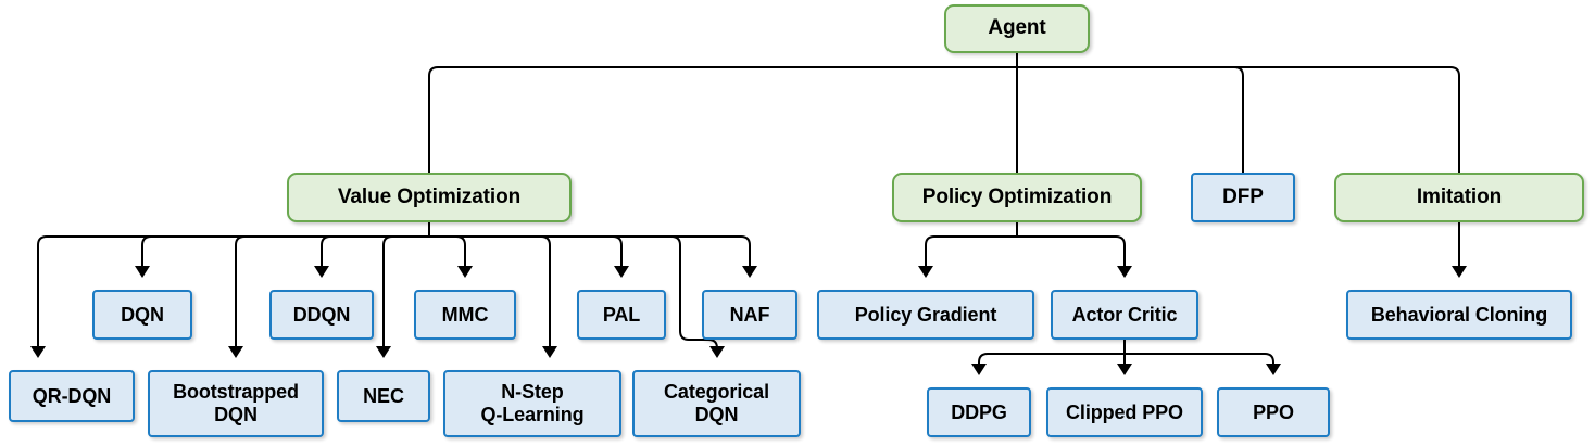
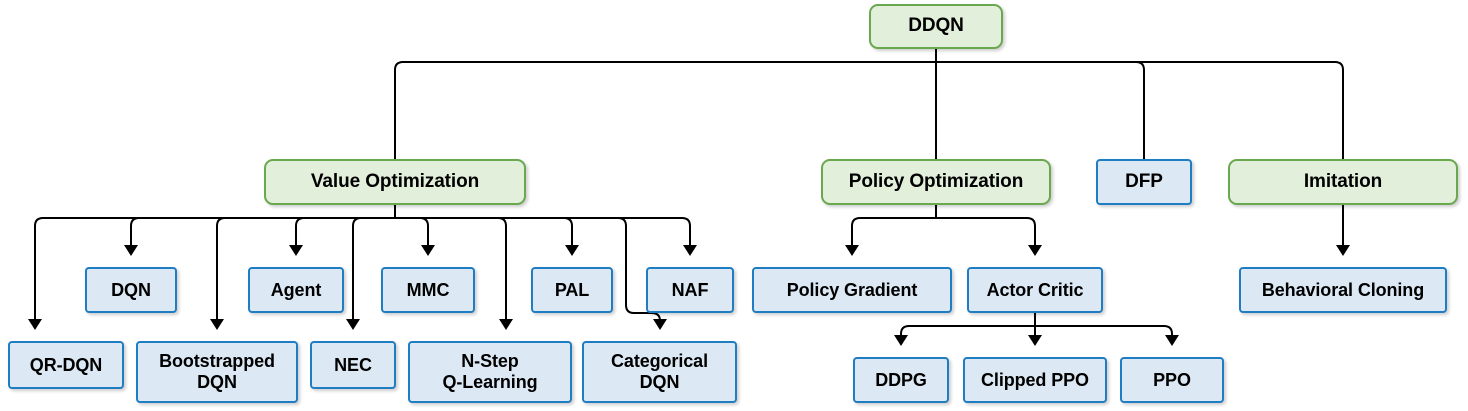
- Agent
+ DDQN
  Value Optimization
  Policy Optimization
  DFP
  Imitation
  DQN
- DDQN
+ Agent
  MMC
  PAL
  NAF
  Policy Gradient
  Actor Critic
  Behavioral Cloning
  QR-DQN
  Bootstrapped
  DQN
  NEC
  N-Step
  Q-Learning
  Categorical
  DQN
  DDPG
  Clipped PPO
  PPO
